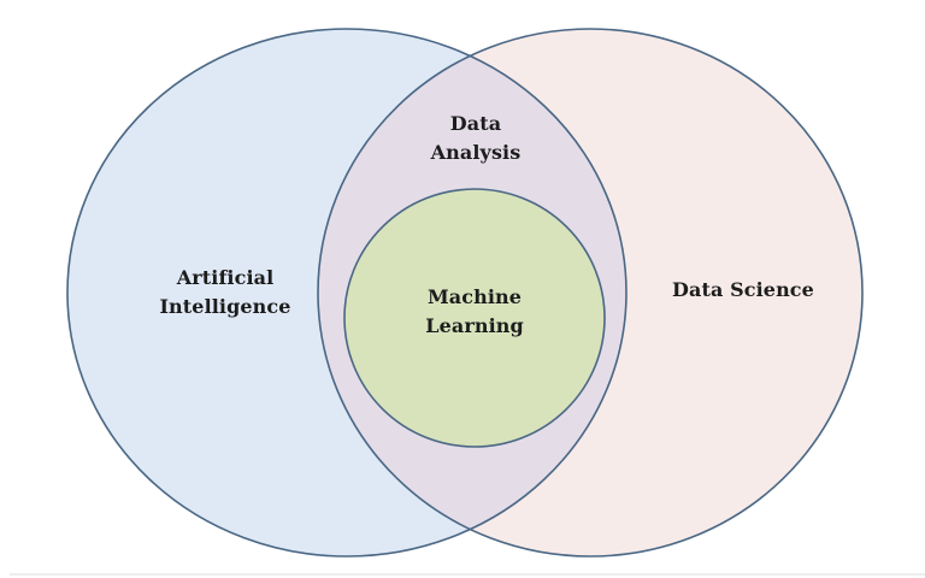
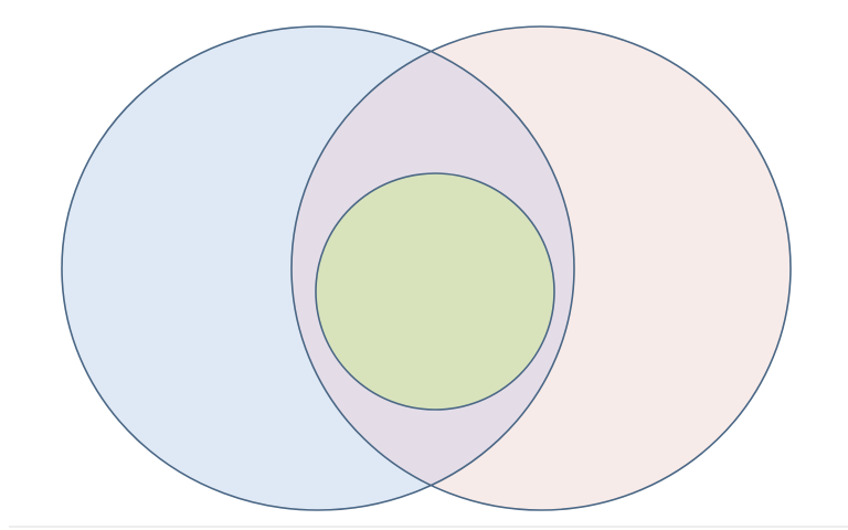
- Artificial
- Intelligence
- Data Science
- Data
- Analysis
- Machine
- Learning
